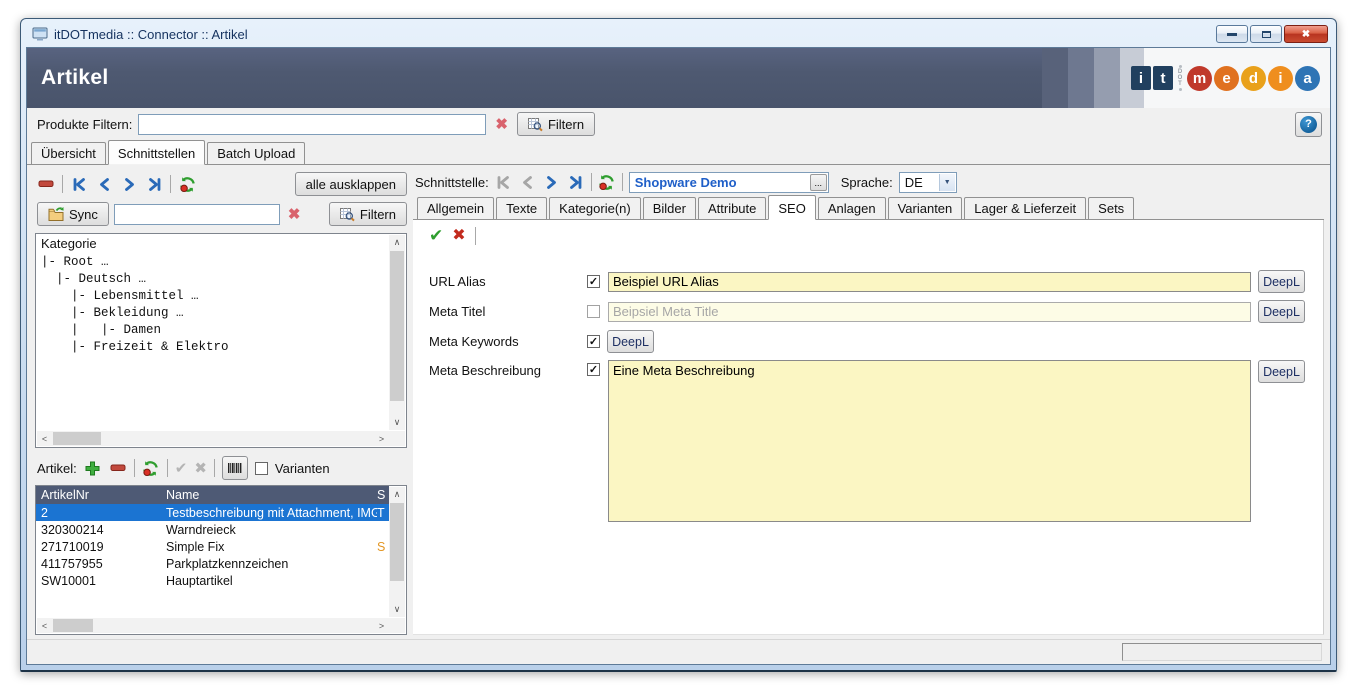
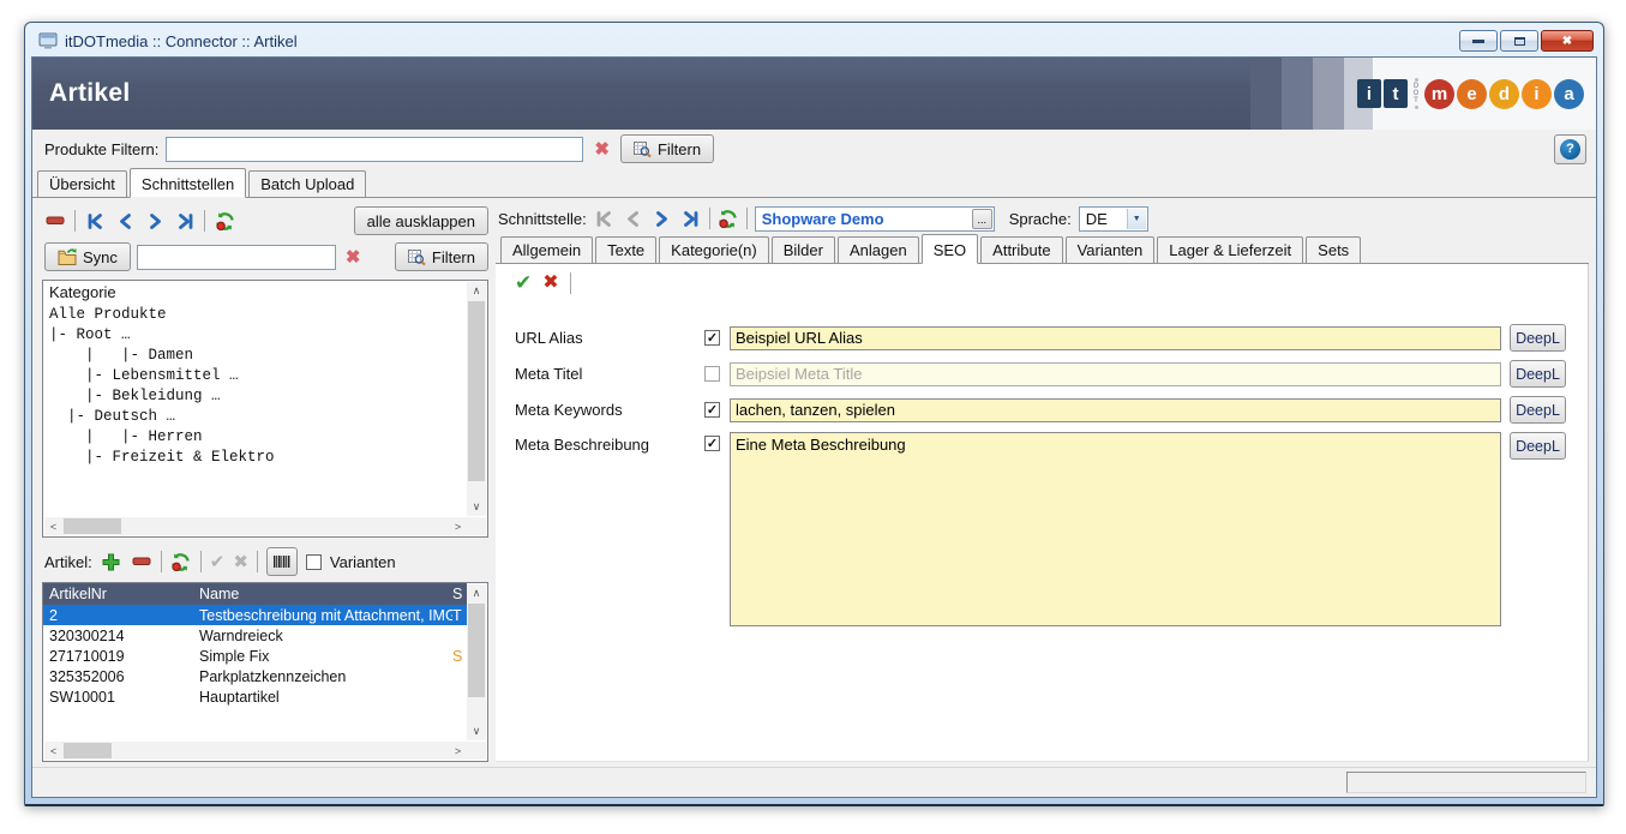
  itDOTmedia :: Connector :: Artikel
  ✖
  Artikel
  i
  t
  m
  e
  d
  i
  a
  Produkte Filtern:
  ✖
  Filtern
  ?
  Übersicht
  Schnittstellen
  Batch Upload
  alle ausklappen
  Sync
  ✖
  Filtern
  Kategorie
+ Alle Produkte
  |- Root …
- |- Deutsch …
+ | |- Damen
  |- Lebensmittel …
  |- Bekleidung …
- | |- Damen
+ |- Deutsch …
+ | |- Herren
  |- Freizeit & Elektro
  ∧
  ∨
  <
  >
  Artikel:
  ✔
  ✖
  Varianten
  ArtikelNr
  Name
  S
  2
  Testbeschreibung mit Attachment, IMG
  T
  320300214
  Warndreieck
  271710019
  Simple Fix
  S
- 411757955
+ 325352006
  Parkplatzkennzeichen
  SW10001
  Hauptartikel
  ∧
  ∨
  <
  >
  Schnittstelle:
  Shopware Demo
  ...
  Sprache:
  DE
  Allgemein
  Texte
  Kategorie(n)
  Bilder
- Attribute
+ Anlagen
  SEO
- Anlagen
+ Attribute
  Varianten
  Lager & Lieferzeit
  Sets
  ✔
  ✖
  URL Alias
  Beispiel URL Alias
  DeepL
  Meta Titel
  Beipsiel Meta Title
  DeepL
  Meta Keywords
+ lachen, tanzen, spielen
  DeepL
  Meta Beschreibung
  Eine Meta Beschreibung
  DeepL
